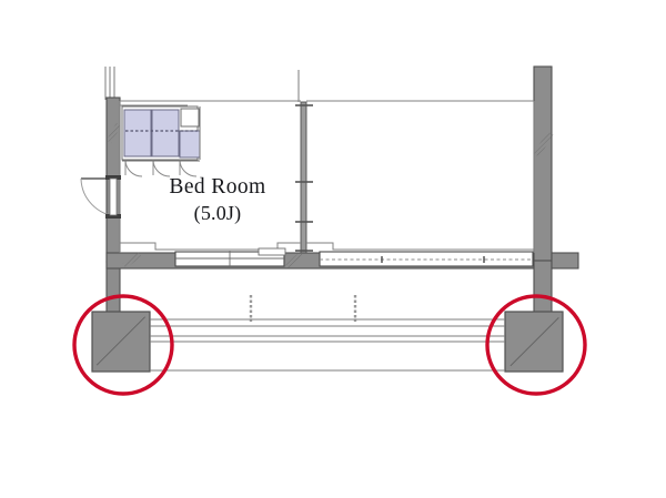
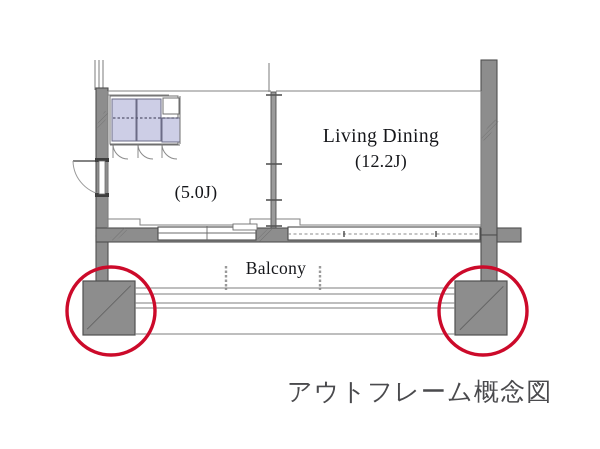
- Bed Room
  (5.0J)
+ Living Dining
+ (12.2J)
+ Balcony
+ アウトフレーム概念図
